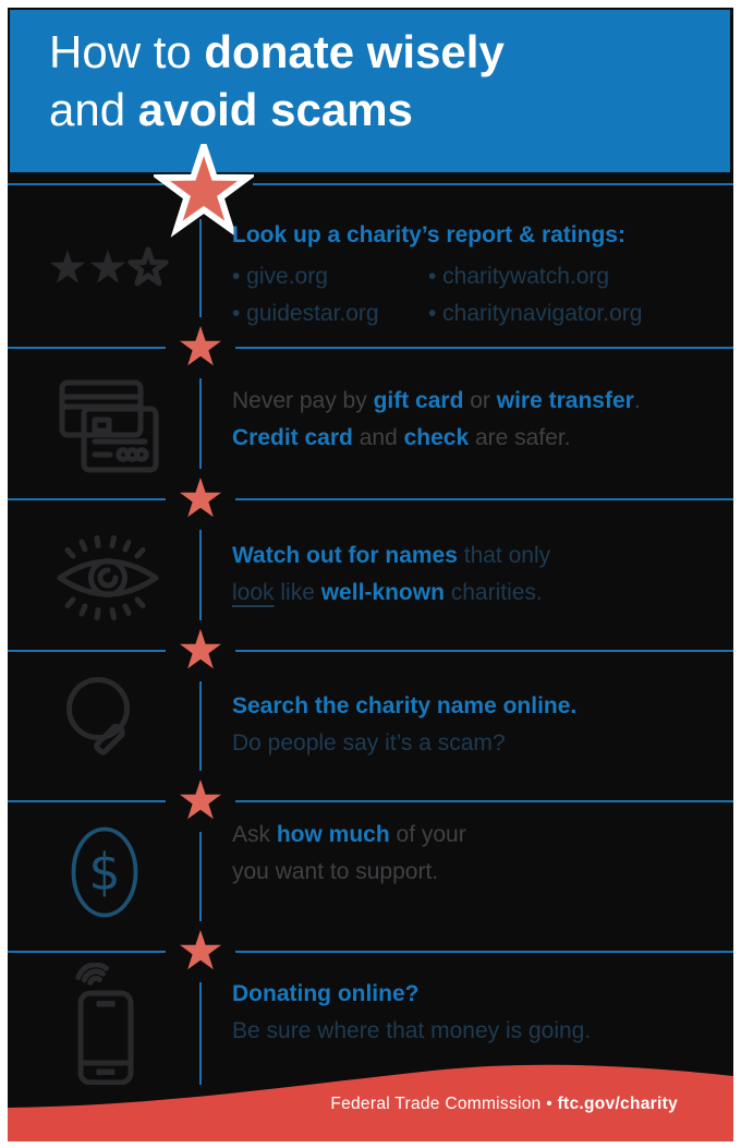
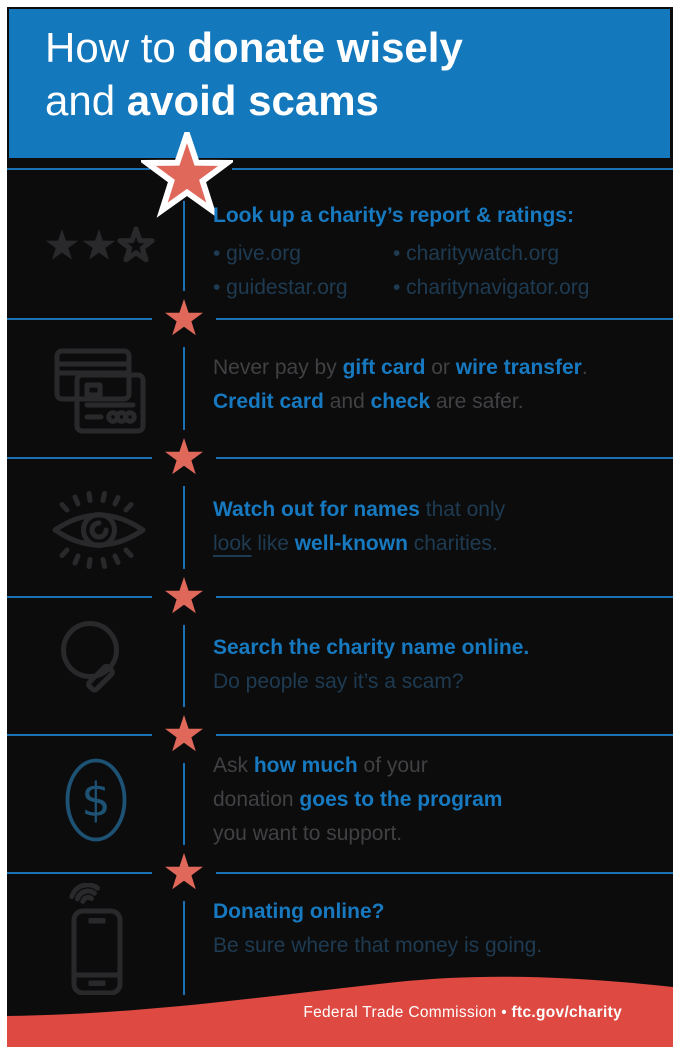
  How to donate wisely
  and avoid scams
  Look up a charity’s report & ratings:
  • give.org
  • charitywatch.org
  • guidestar.org
  • charitynavigator.org
  Never pay by gift card or wire transfer.
  Credit card and check are safer.
  Watch out for names that only
  look like well-known charities.
  Search the charity name online.
  Do people say it’s a scam?
  $
  Ask how much of your
+ donation goes to the program
  you want to support.
  Donating online?
  Be sure where that money is going.
  Federal Trade Commission • ftc.gov/charity
